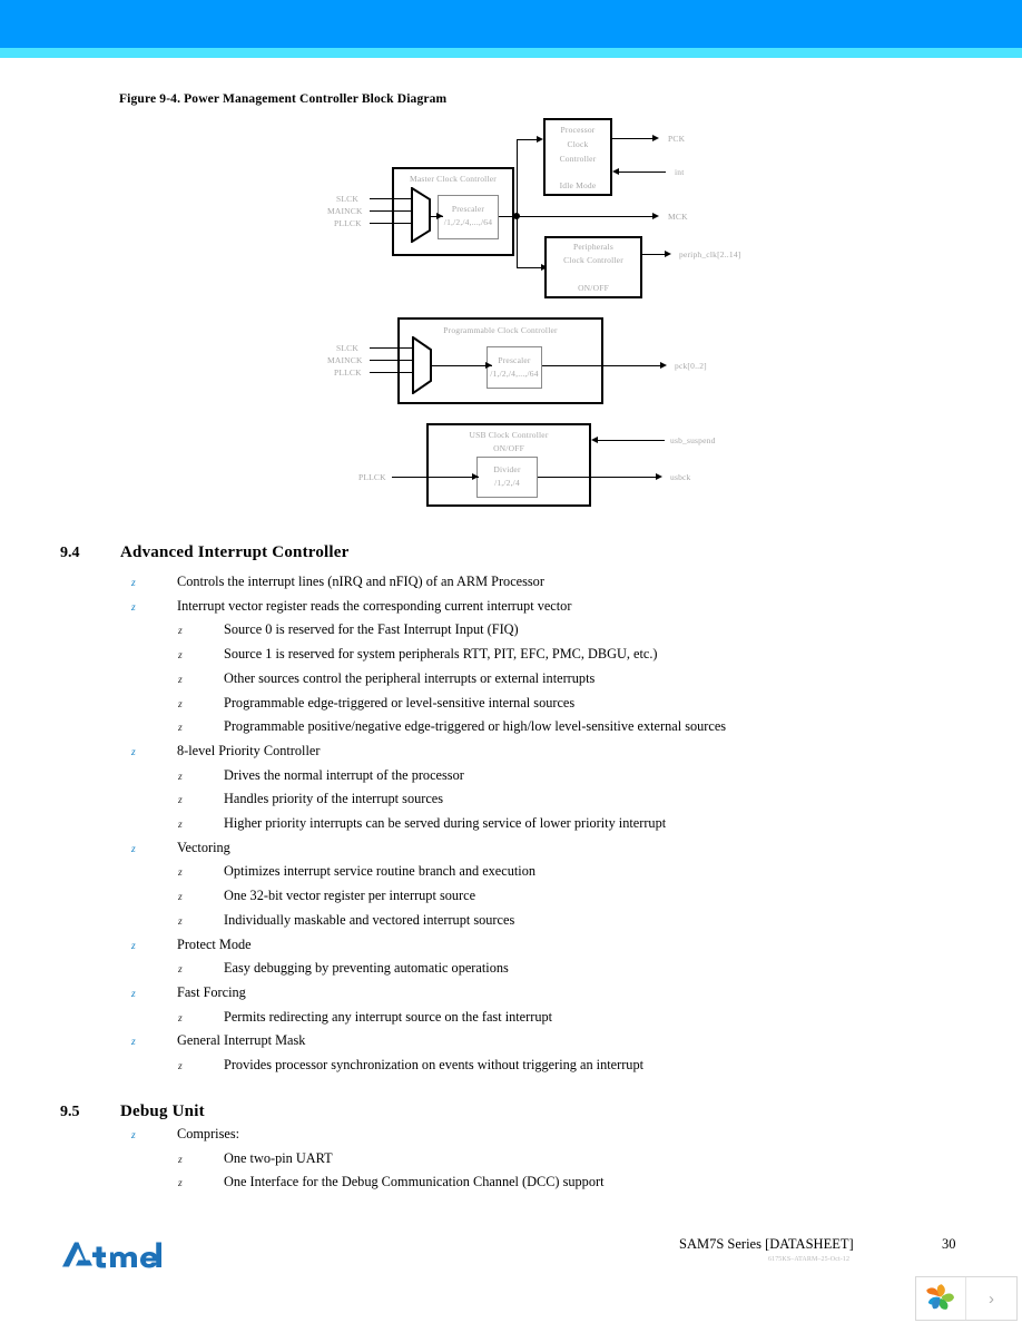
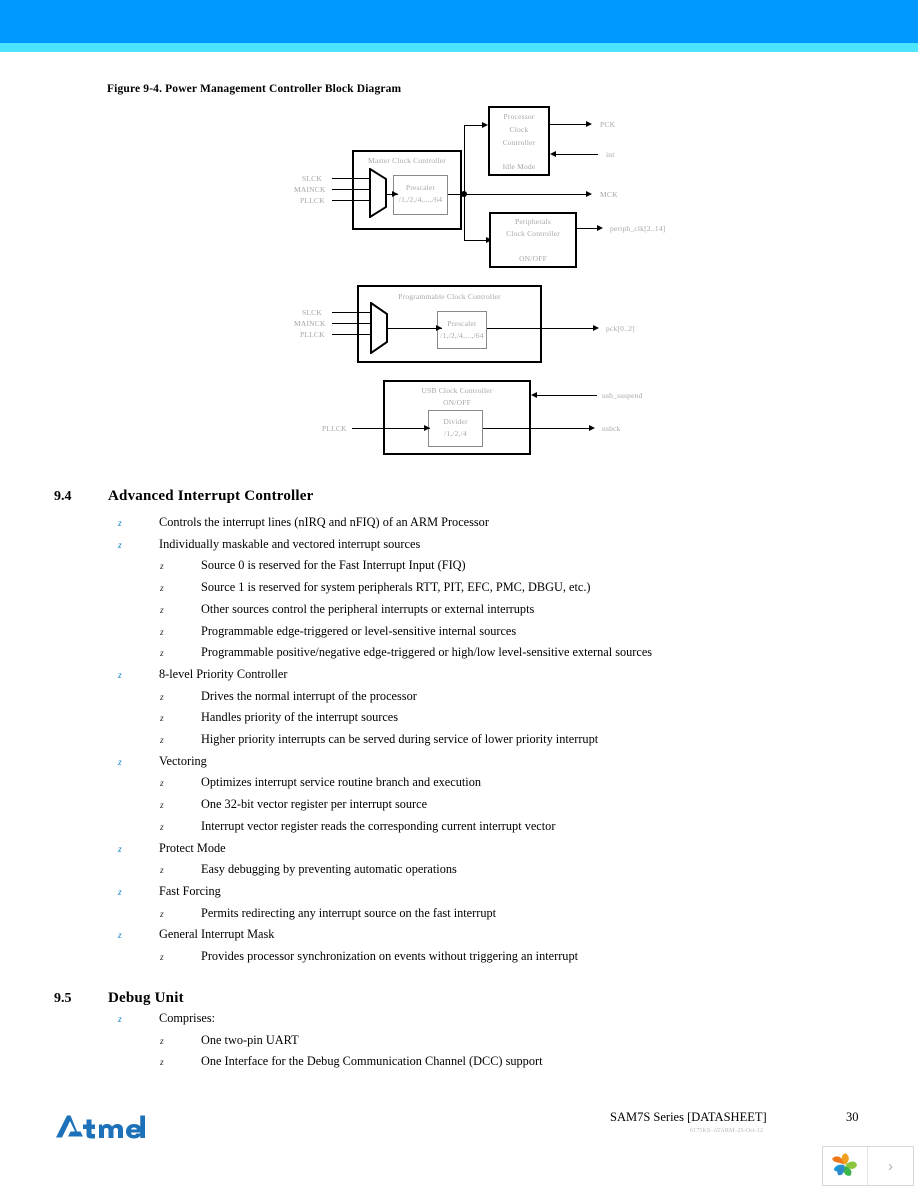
  Figure 9-4. Power Management Controller Block Diagram
  Master Clock Controller
  Prescaler
  /1,/2,/4,...,/64
  SLCK
  MAINCK
  PLLCK
  MCK
  Processor
  Clock
  Controller
  Idle Mode
  PCK
  int
  Peripherals
  Clock Controller
  ON/OFF
  periph_clk[2..14]
  Programmable Clock Controller
  Prescaler
  /1,/2,/4,...,/64
  SLCK
  MAINCK
  PLLCK
  pck[0..2]
  USB Clock Controller
  ON/OFF
  Divider
  /1,/2,/4
  PLLCK
  usbck
  usb_suspend
  9.4
  Advanced Interrupt Controller
  z Controls the interrupt lines (nIRQ and nFIQ) of an ARM Processor
- z Interrupt vector register reads the corresponding current interrupt vector
+ z Individually maskable and vectored interrupt sources
  z Source 0 is reserved for the Fast Interrupt Input (FIQ)
  z Source 1 is reserved for system peripherals RTT, PIT, EFC, PMC, DBGU, etc.)
  z Other sources control the peripheral interrupts or external interrupts
  z Programmable edge-triggered or level-sensitive internal sources
  z Programmable positive/negative edge-triggered or high/low level-sensitive external sources
  z 8-level Priority Controller
  z Drives the normal interrupt of the processor
  z Handles priority of the interrupt sources
  z Higher priority interrupts can be served during service of lower priority interrupt
  z Vectoring
  z Optimizes interrupt service routine branch and execution
  z One 32-bit vector register per interrupt source
- z Individually maskable and vectored interrupt sources
+ z Interrupt vector register reads the corresponding current interrupt vector
  z Protect Mode
  z Easy debugging by preventing automatic operations
  z Fast Forcing
  z Permits redirecting any interrupt source on the fast interrupt
  z General Interrupt Mask
  z Provides processor synchronization on events without triggering an interrupt
  9.5
  Debug Unit
  z Comprises:
  z One two-pin UART
  z One Interface for the Debug Communication Channel (DCC) support
  SAM7S Series [DATASHEET]
  30
  ›
